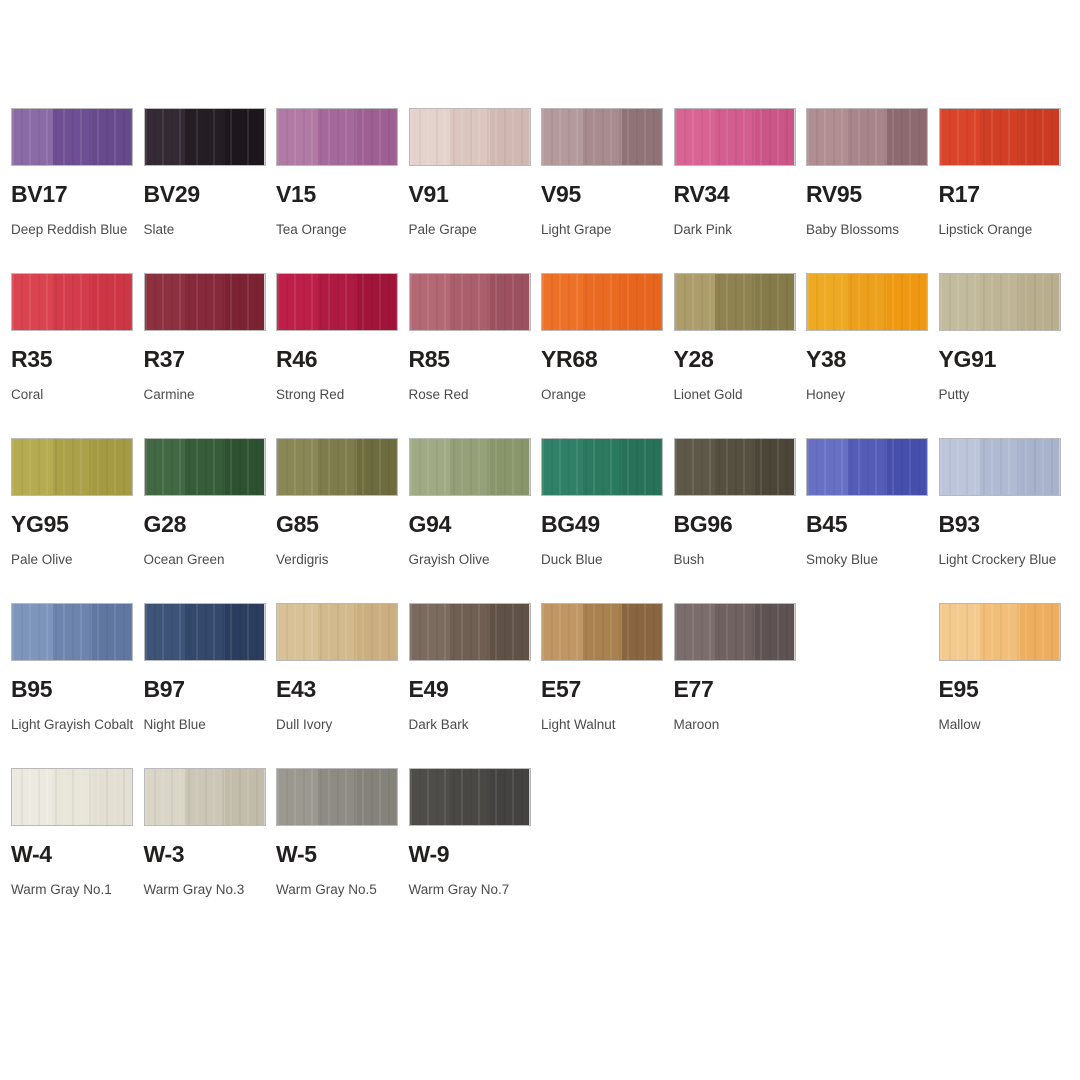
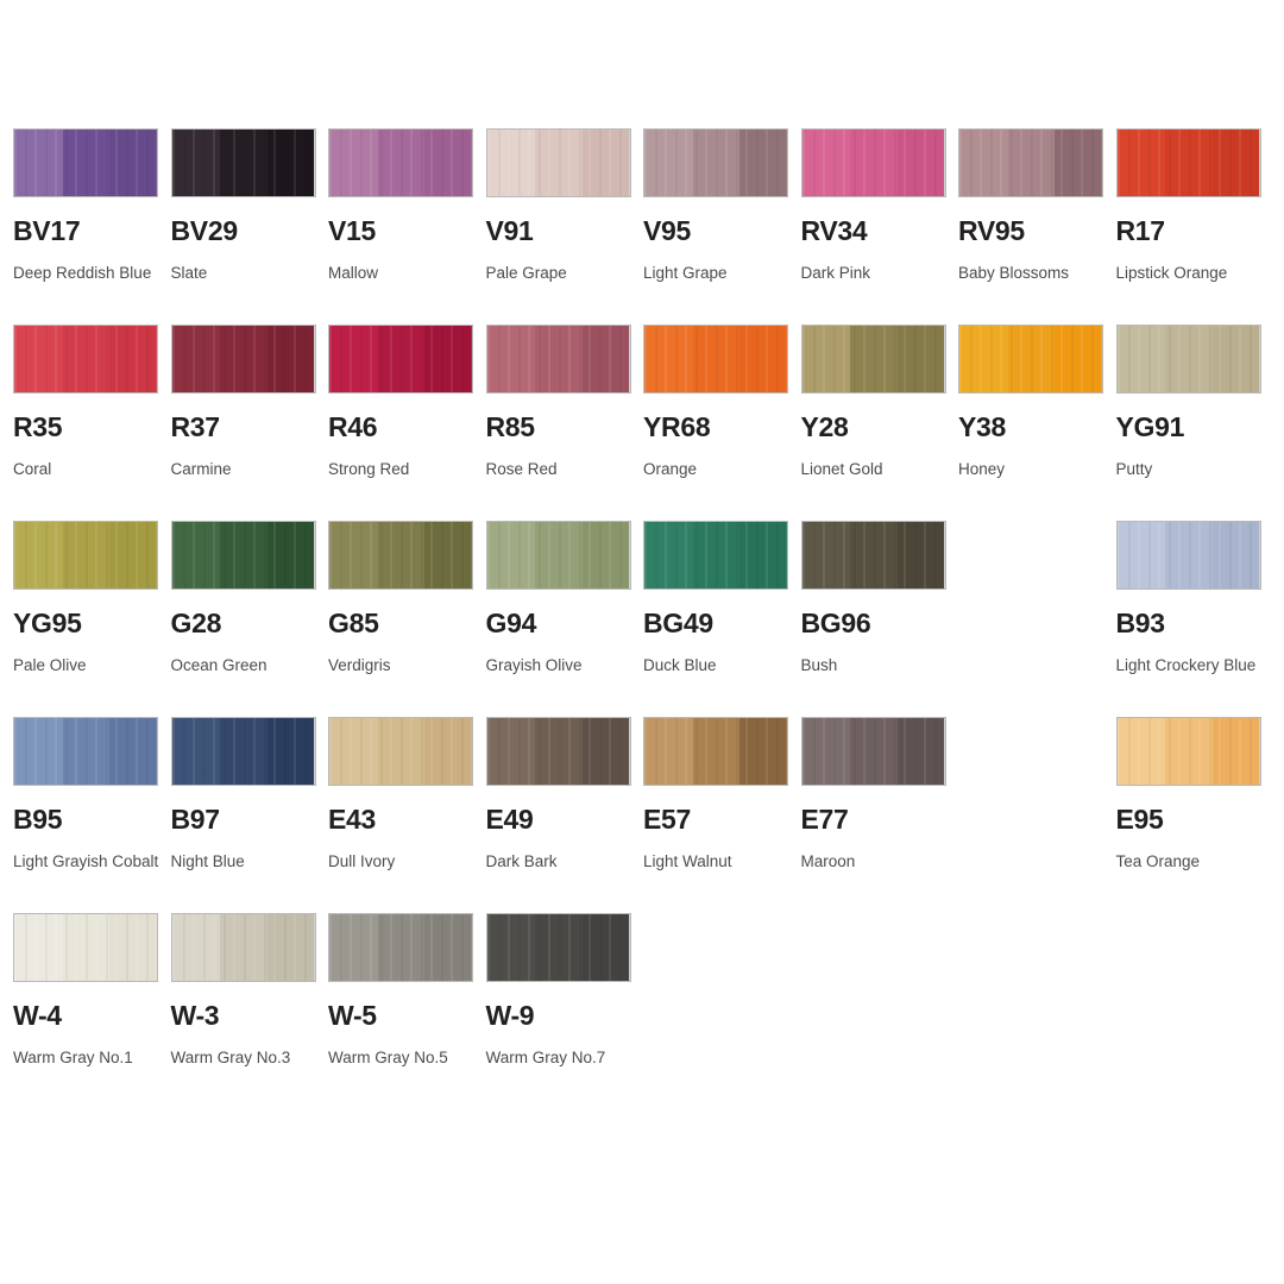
  BV17
  Deep Reddish Blue
  BV29
  Slate
  V15
- Tea Orange
+ Mallow
  V91
  Pale Grape
  V95
  Light Grape
  RV34
  Dark Pink
  RV95
  Baby Blossoms
  R17
  Lipstick Orange
  R35
  Coral
  R37
  Carmine
  R46
  Strong Red
  R85
  Rose Red
  YR68
  Orange
  Y28
  Lionet Gold
  Y38
  Honey
  YG91
  Putty
  YG95
  Pale Olive
  G28
  Ocean Green
  G85
  Verdigris
  G94
  Grayish Olive
  BG49
  Duck Blue
  BG96
  Bush
- B45
- Smoky Blue
  B93
  Light Crockery Blue
  B95
  Light Grayish Cobalt
  B97
  Night Blue
  E43
  Dull Ivory
  E49
  Dark Bark
  E57
  Light Walnut
  E77
  Maroon
  E95
- Mallow
+ Tea Orange
  W-4
  Warm Gray No.1
  W-3
  Warm Gray No.3
  W-5
  Warm Gray No.5
  W-9
  Warm Gray No.7
